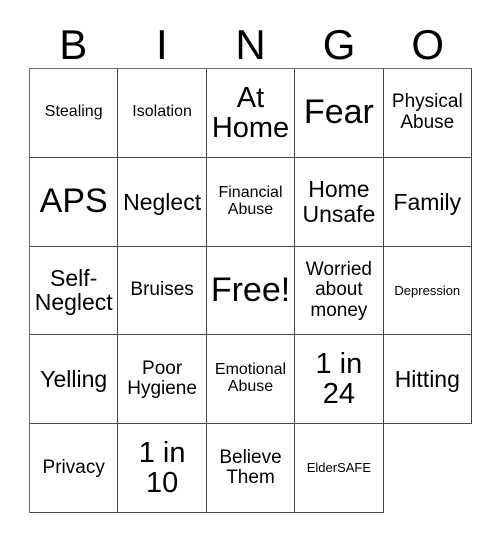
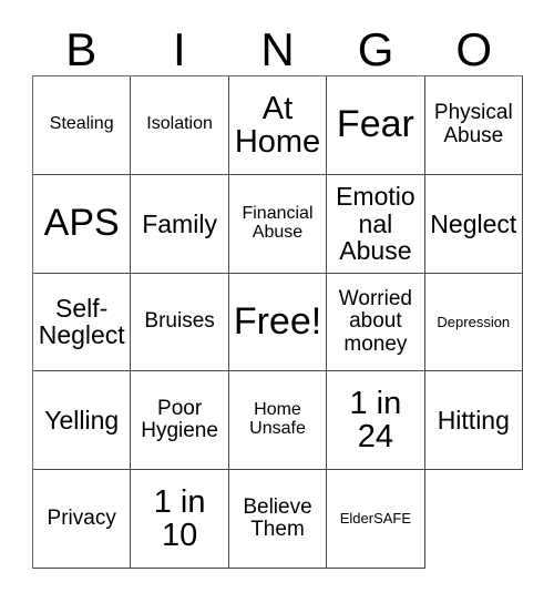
  B
  I
  N
  G
  O
  Stealing
  Isolation
  At Home
  Fear
  Physical Abuse
  APS
- Neglect
+ Family
  Financial Abuse
- Home Unsafe
+ Emotional Abuse
- Family
+ Neglect
  Self-Neglect
  Bruises
  Free!
  Worried about money
  Depression
  Yelling
  Poor Hygiene
- Emotional Abuse
+ Home Unsafe
  1 in 24
  Hitting
  Privacy
  1 in 10
  Believe Them
  ElderSAFE
